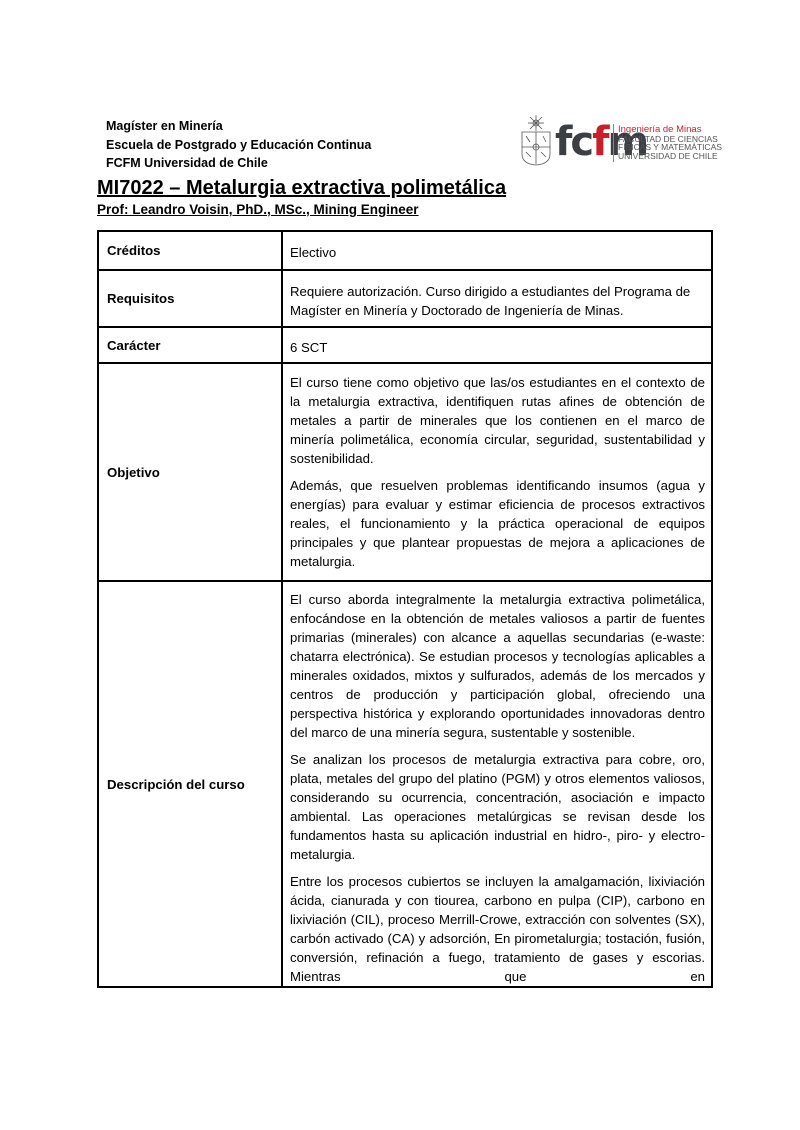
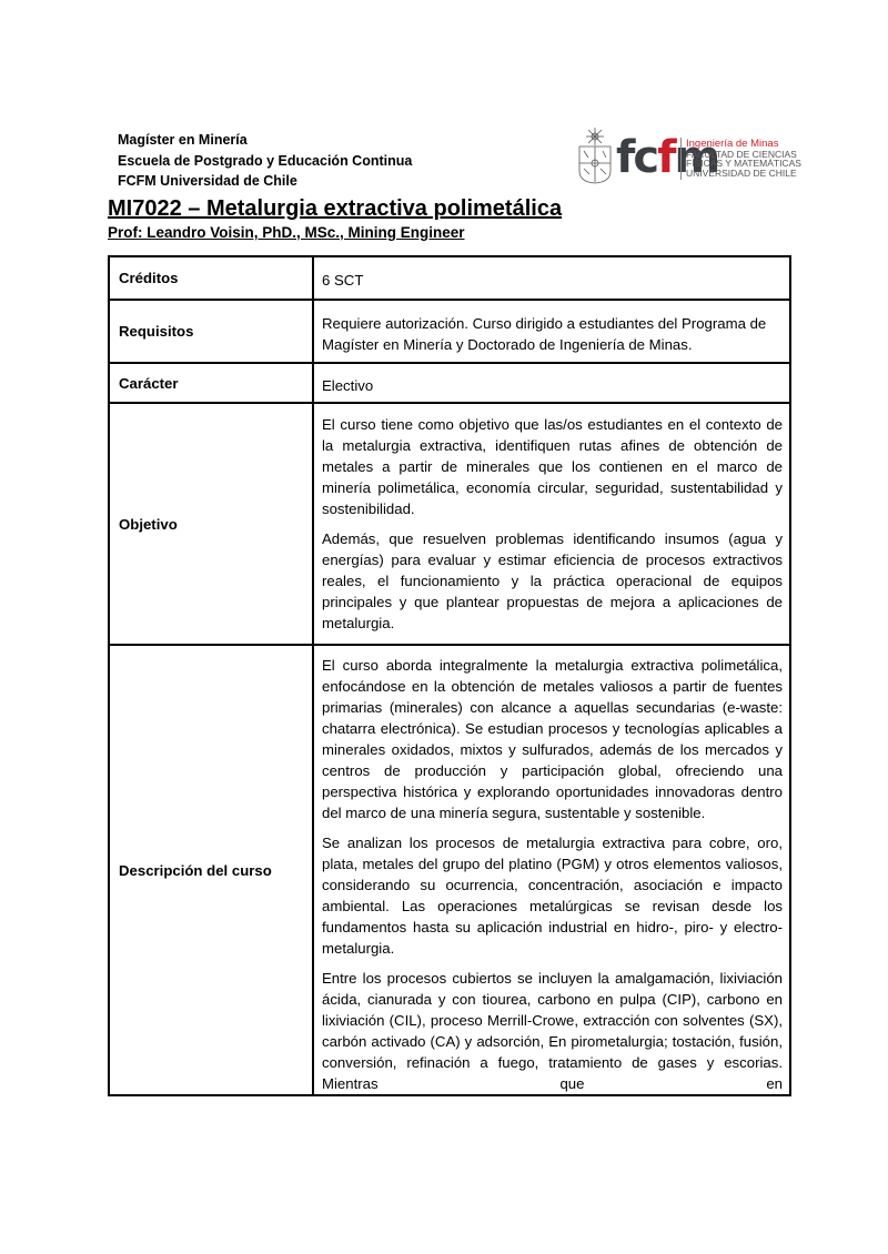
  Magíster en Minería
  Escuela de Postgrado y Educación Continua
  FCFM Universidad de Chile
  fcfm
  Ingeniería de Minas
  FACULTAD DE CIENCIAS
  FÍSICAS Y MATEMÁTICAS
  UNIVERSIDAD DE CHILE
  MI7022 – Metalurgia extractiva polimetálica
  Prof: Leandro Voisin, PhD., MSc., Mining Engineer
- Créditos	Electivo
+ Créditos	6 SCT
  Requisitos	Requiere autorización. Curso dirigido a estudiantes del Programa de Magíster en Minería y Doctorado de Ingeniería de Minas.
- Carácter	6 SCT
+ Carácter	Electivo
  Objetivo	El curso tiene como objetivo que las/os estudiantes en el contexto de la metalurgia extractiva, identifiquen rutas afines de obtención de metales a partir de minerales que los contienen en el marco de minería polimetálica, economía circular, seguridad, sustentabilidad y sostenibilidad. Además, que resuelven problemas identificando insumos (agua y energías) para evaluar y estimar eficiencia de procesos extractivos reales, el funcionamiento y la práctica operacional de equipos principales y que plantear propuestas de mejora a aplicaciones de metalurgia.
  Descripción del curso	El curso aborda integralmente la metalurgia extractiva polimetálica, enfocándose en la obtención de metales valiosos a partir de fuentes primarias (minerales) con alcance a aquellas secundarias (e-waste: chatarra electrónica). Se estudian procesos y tecnologías aplicables a minerales oxidados, mixtos y sulfurados, además de los mercados y centros de producción y participación global, ofreciendo una perspectiva histórica y explorando oportunidades innovadoras dentro del marco de una minería segura, sustentable y sostenible. Se analizan los procesos de metalurgia extractiva para cobre, oro, plata, metales del grupo del platino (PGM) y otros elementos valiosos, considerando su ocurrencia, concentración, asociación e impacto ambiental. Las operaciones metalúrgicas se revisan desde los fundamentos hasta su aplicación industrial en hidro-, piro- y electro-metalurgia. Entre los procesos cubiertos se incluyen la amalgamación, lixiviación ácida, cianurada y con tiourea, carbono en pulpa (CIP), carbono en lixiviación (CIL), proceso Merrill-Crowe, extracción con solventes (SX), carbón activado (CA) y adsorción, En pirometalurgia; tostación, fusión, conversión, refinación a fuego, tratamiento de gases y escorias. Mientras que en
